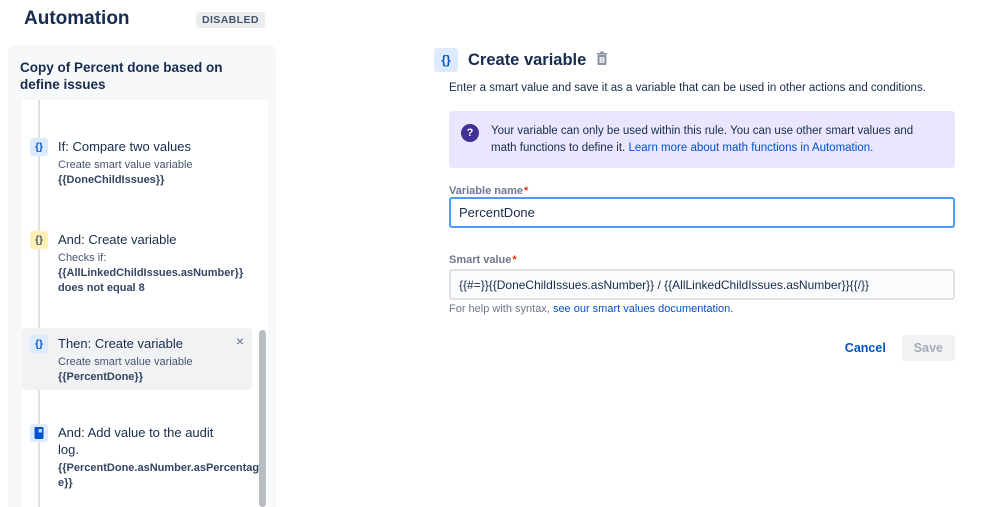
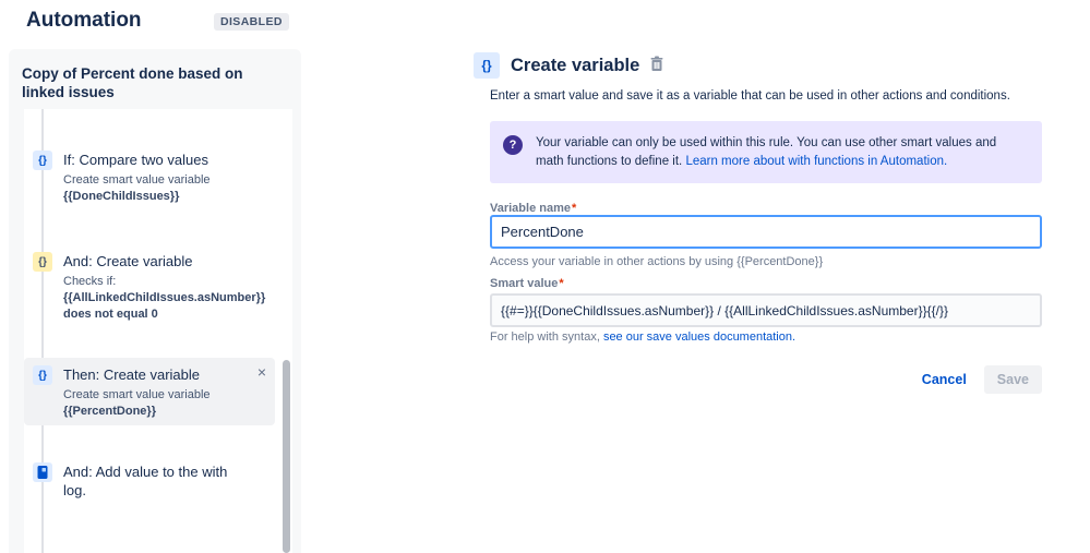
  Automation
  DISABLED
- Copy of Percent done based on define issues
+ Copy of Percent done based on linked issues
  {}
  If: Compare two values
  Create smart value variable
  {{DoneChildIssues}}
  {}
  And: Create variable
  Checks if:
  {{AllLinkedChildIssues.asNumber}}
- does not equal 8
+ does not equal 0
  {}
  Then: Create variable
  Create smart value variable
  {{PercentDone}}
  ×
- And: Add value to the audit log.
+ And: Add value to the with log.
- {{PercentDone.asNumber.asPercentage}}
  {}
  Create variable
  Enter a smart value and save it as a variable that can be used in other actions and conditions.
  ?
- Your variable can only be used within this rule. You can use other smart values and math functions to define it. Learn more about math functions in Automation.
+ Your variable can only be used within this rule. You can use other smart values and math functions to define it. Learn more about with functions in Automation.
  Variable name*
  PercentDone
+ Access your variable in other actions by using {{PercentDone}}
  Smart value*
  {{#=}}{{DoneChildIssues.asNumber}} / {{AllLinkedChildIssues.asNumber}}{{/}}
- For help with syntax, see our smart values documentation.
+ For help with syntax, see our save values documentation.
  Cancel
  Save
